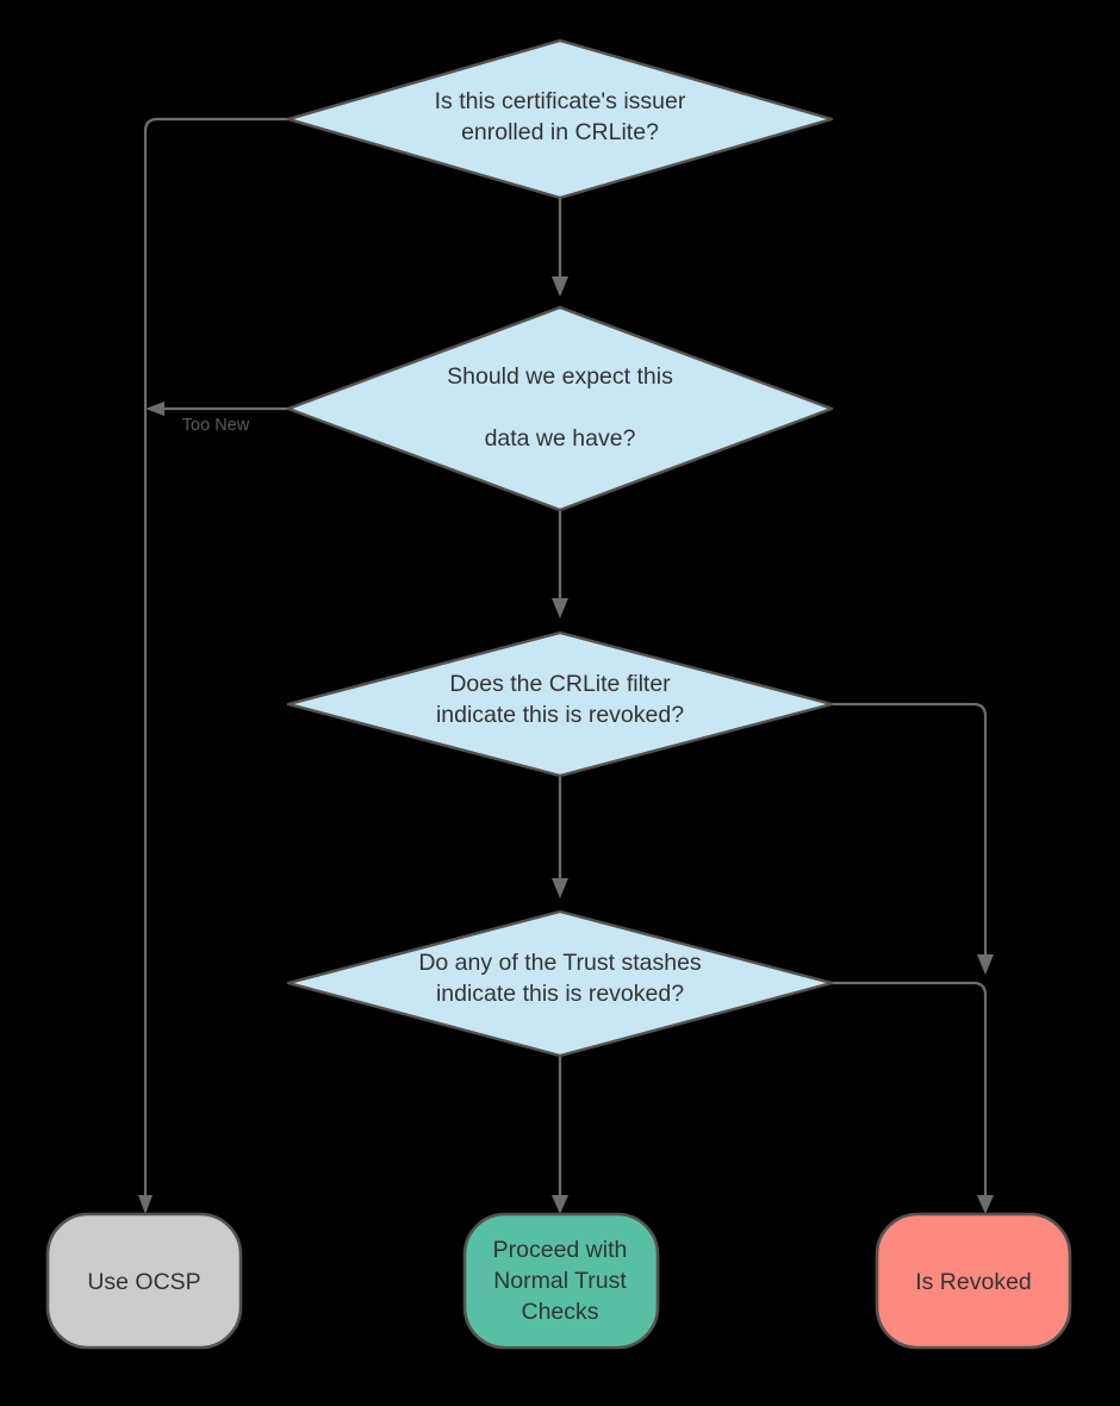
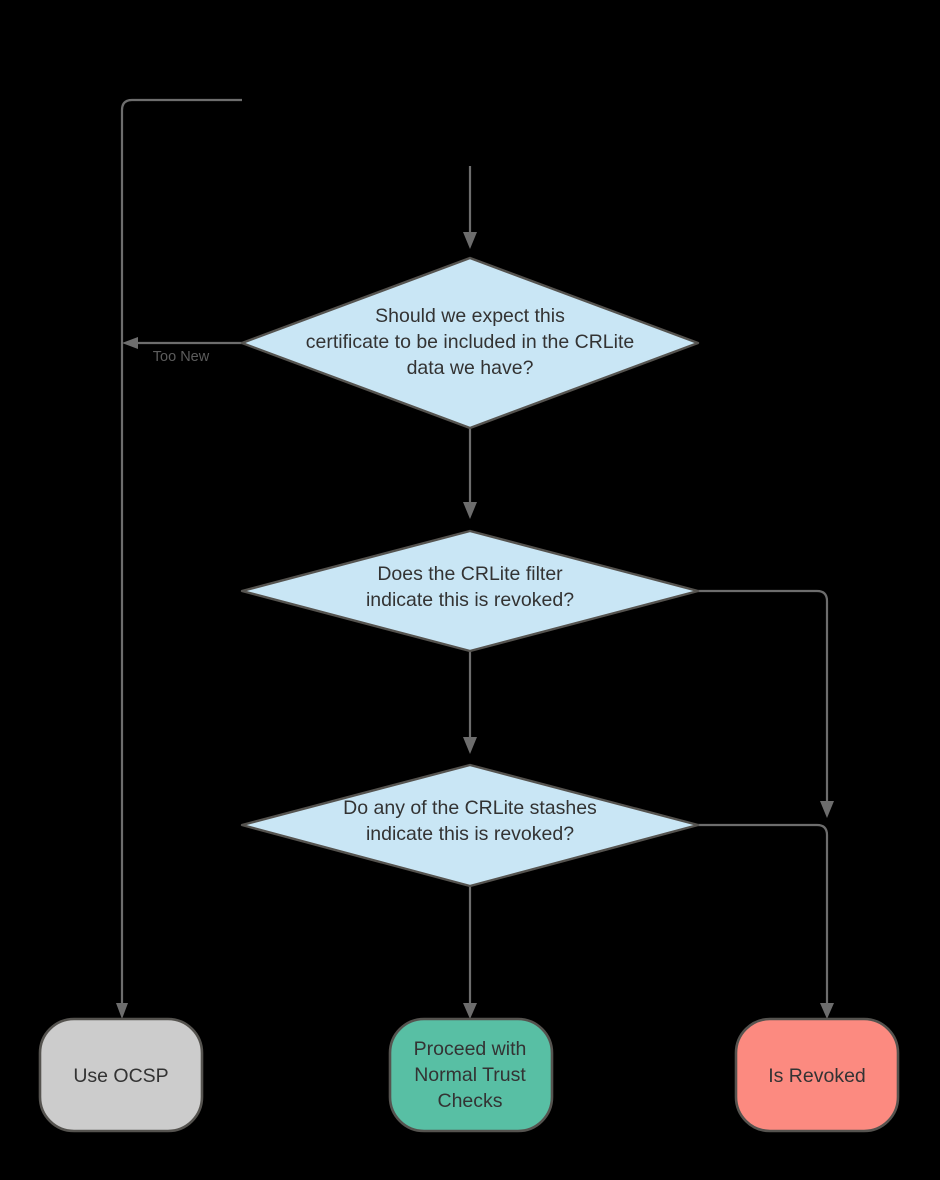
  Too New
- Is this certificate's issuer
- enrolled in CRLite?
  Should we expect this
+ certificate to be included in the CRLite
  data we have?
  Does the CRLite filter
  indicate this is revoked?
- Do any of the Trust stashes
+ Do any of the CRLite stashes
  indicate this is revoked?
  Use OCSP
  Proceed with
  Normal Trust
  Checks
  Is Revoked
